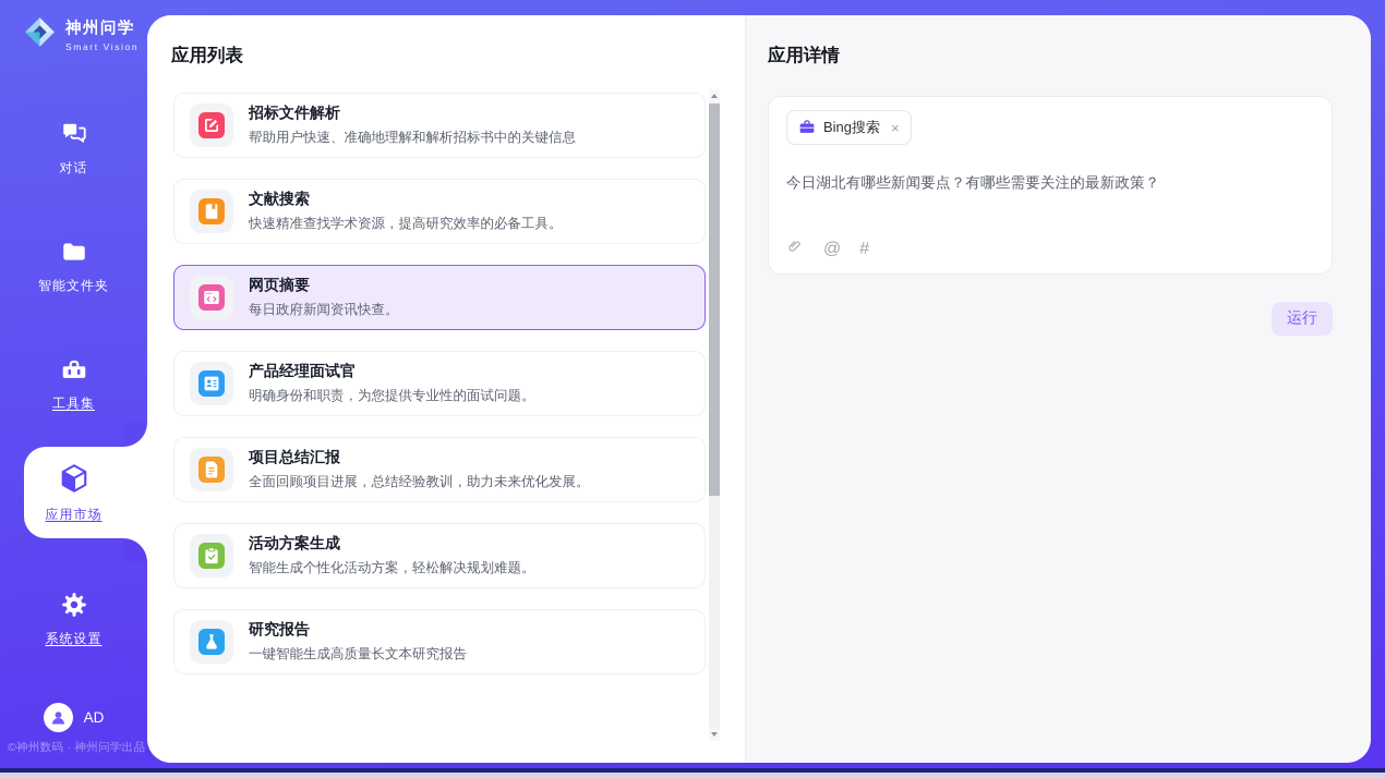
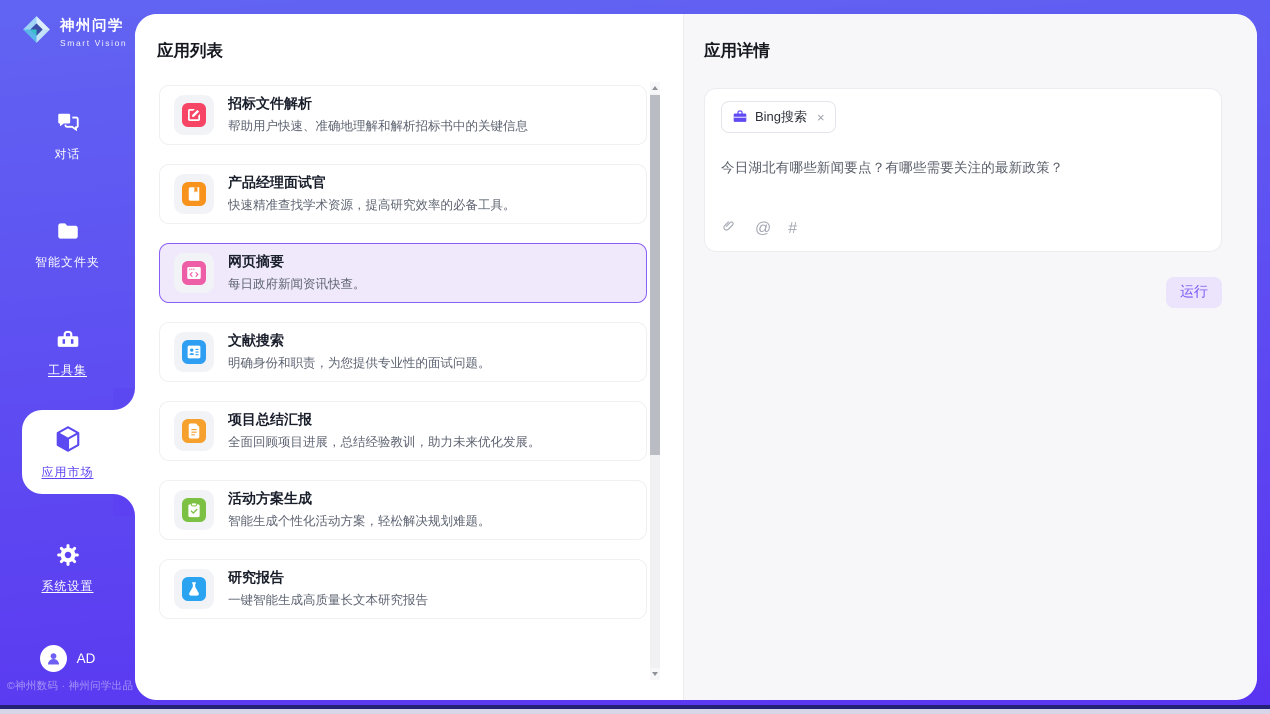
  神州问学
  Smart Vision
  对话
  智能文件夹
  工具集
  应用市场
  系统设置
  AD
  ©神州数码 · 神州问学出品
  应用列表
  招标文件解析
  帮助用户快速、准确地理解和解析招标书中的关键信息
- 文献搜索
+ 产品经理面试官
  快速精准查找学术资源，提高研究效率的必备工具。
  网页摘要
  每日政府新闻资讯快查。
- 产品经理面试官
+ 文献搜索
  明确身份和职责，为您提供专业性的面试问题。
  项目总结汇报
  全面回顾项目进展，总结经验教训，助力未来优化发展。
  活动方案生成
  智能生成个性化活动方案，轻松解决规划难题。
  研究报告
  一键智能生成高质量长文本研究报告
  应用详情
  Bing搜索
  ×
  今日湖北有哪些新闻要点？有哪些需要关注的最新政策？
  @
  #
  运行
